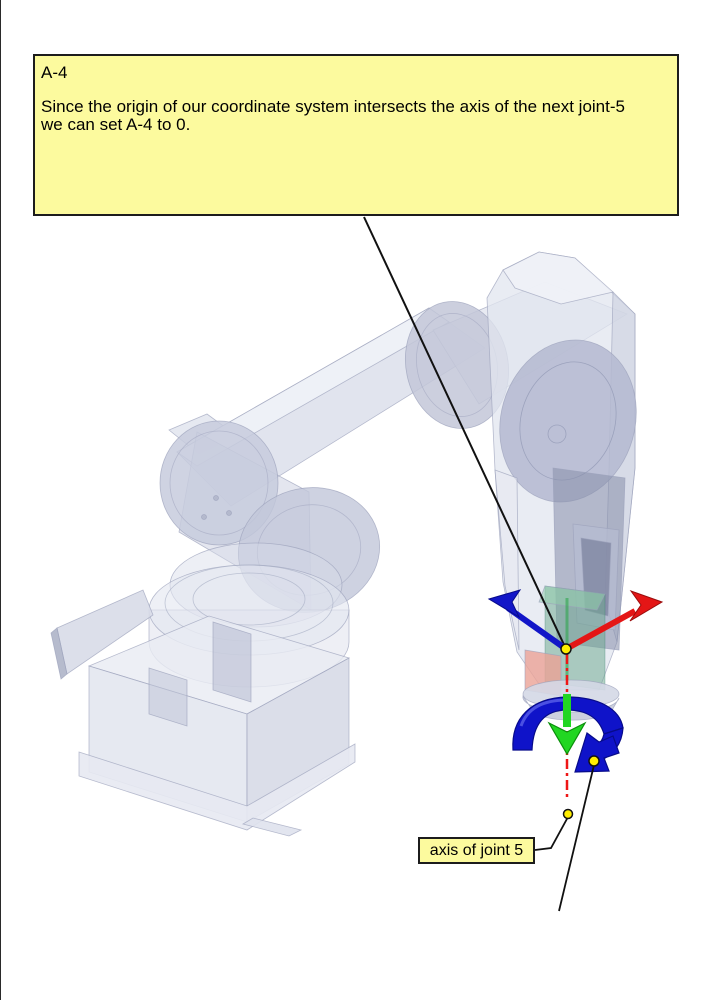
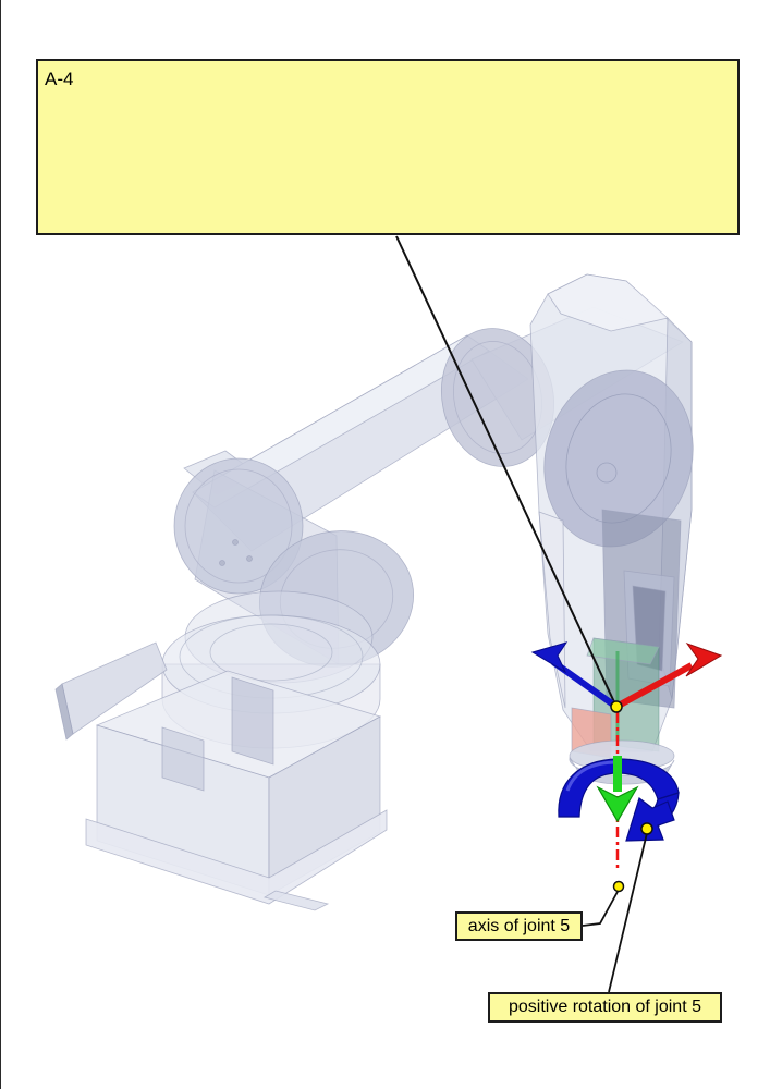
  A-4
- Since the origin of our coordinate system intersects the axis of the next joint-5
- we can set A-4 to 0.
  axis of joint 5
+ positive rotation of joint 5
